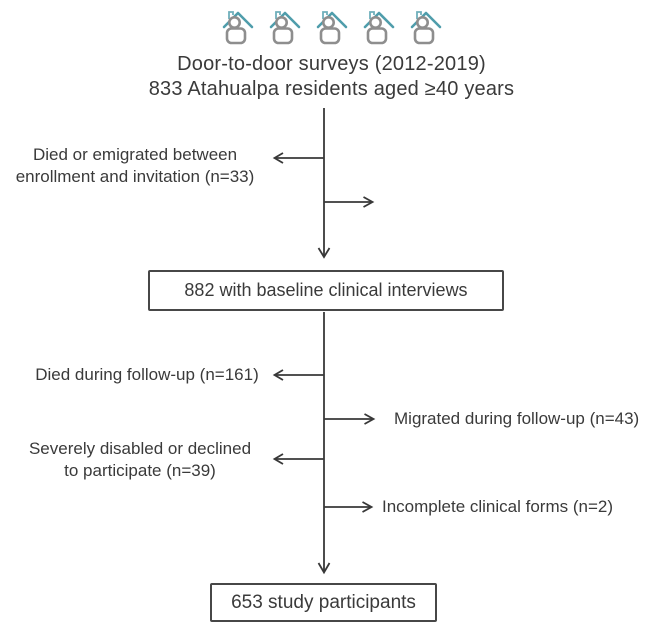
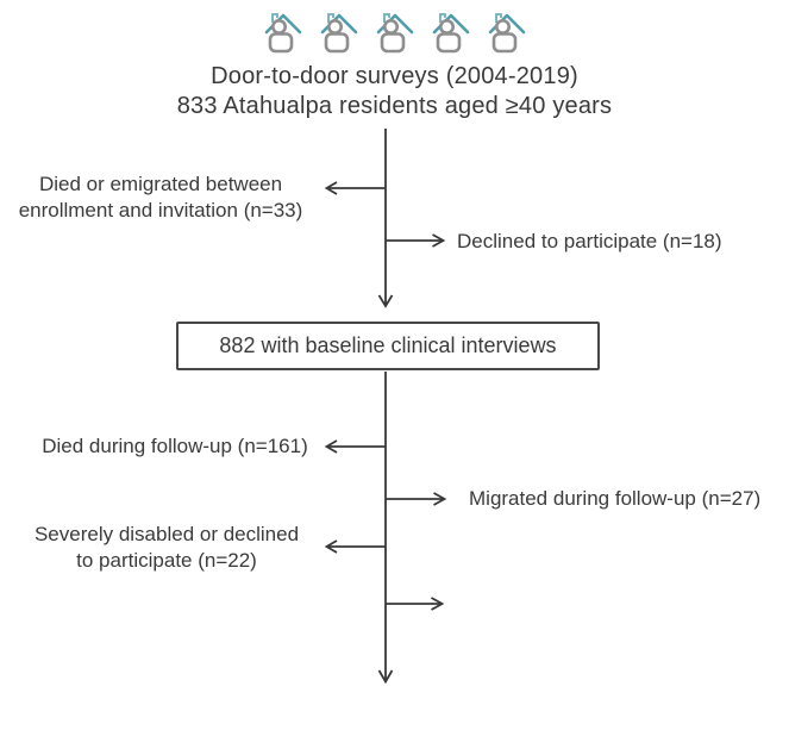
- Door-to-door surveys (2012-2019)
+ Door-to-door surveys (2004-2019)
  833 Atahualpa residents aged ≥40 years
  882 with baseline clinical interviews
- 653 study participants
  Died or emigrated between enrollment and invitation (n=33)
+ Declined to participate (n=18)
  Died during follow-up (n=161)
- Migrated during follow-up (n=43)
+ Migrated during follow-up (n=27)
- Severely disabled or declined to participate (n=39)
+ Severely disabled or declined to participate (n=22)
- Incomplete clinical forms (n=2)
